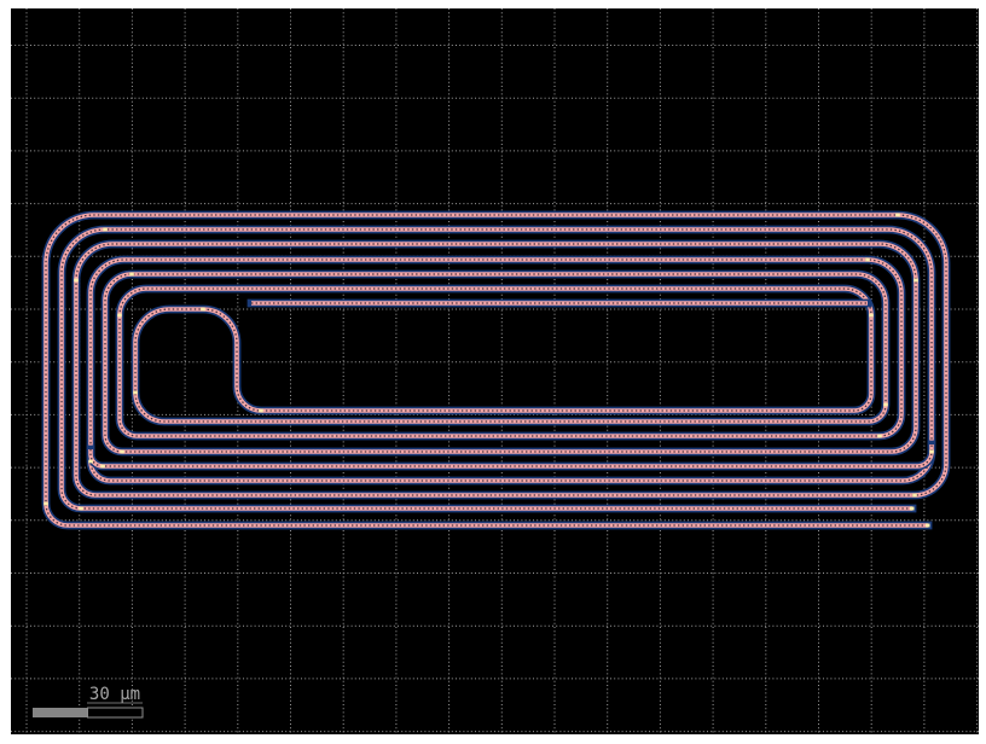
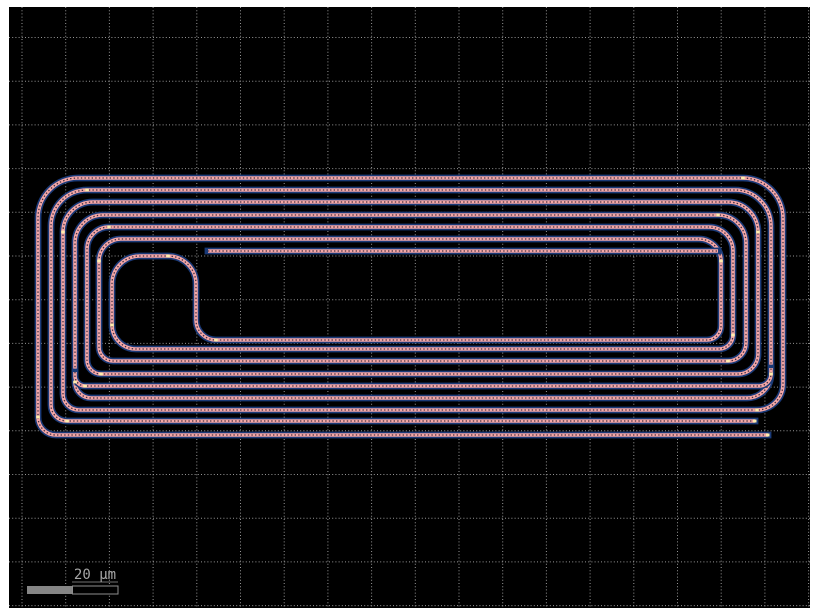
- 30 μm
+ 20 μm
